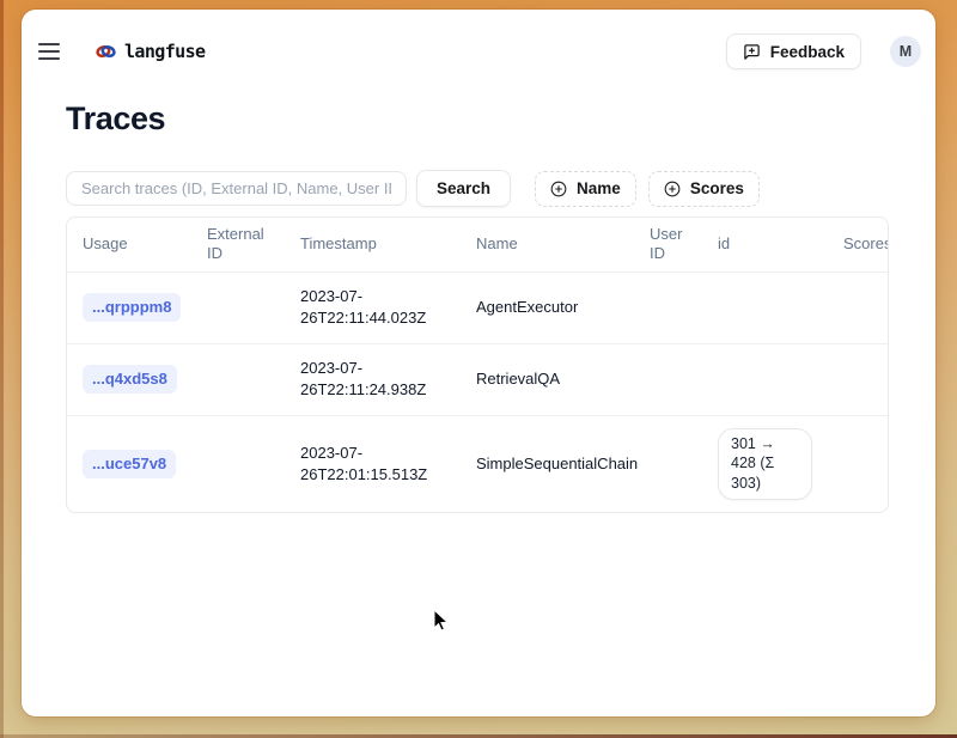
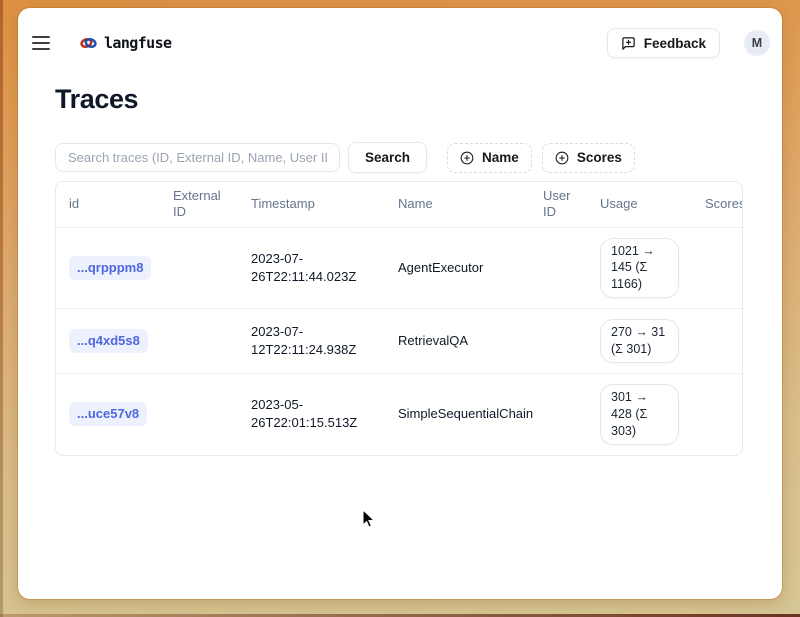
  langfuse
  Feedback
  M
  Traces
  Search traces (ID, External ID, Name, User I
  Search
  Name
  Scores
- Usage
+ id
  External ID
  Timestamp
  Name
  User ID
- id
+ Usage
  Score
  ...qrpppm8
  2023-07-26T22:11:44.023Z
  AgentExecutor
+ 1021 → 145 (Σ 1166)
  ...q4xd5s8
- 2023-07-26T22:11:24.938Z
+ 2023-07-12T22:11:24.938Z
  RetrievalQA
+ 270 → 31 (Σ 301)
  ...uce57v8
- 2023-07-26T22:01:15.513Z
+ 2023-05-26T22:01:15.513Z
  SimpleSequentialChain
  301 → 428 (Σ 303)
